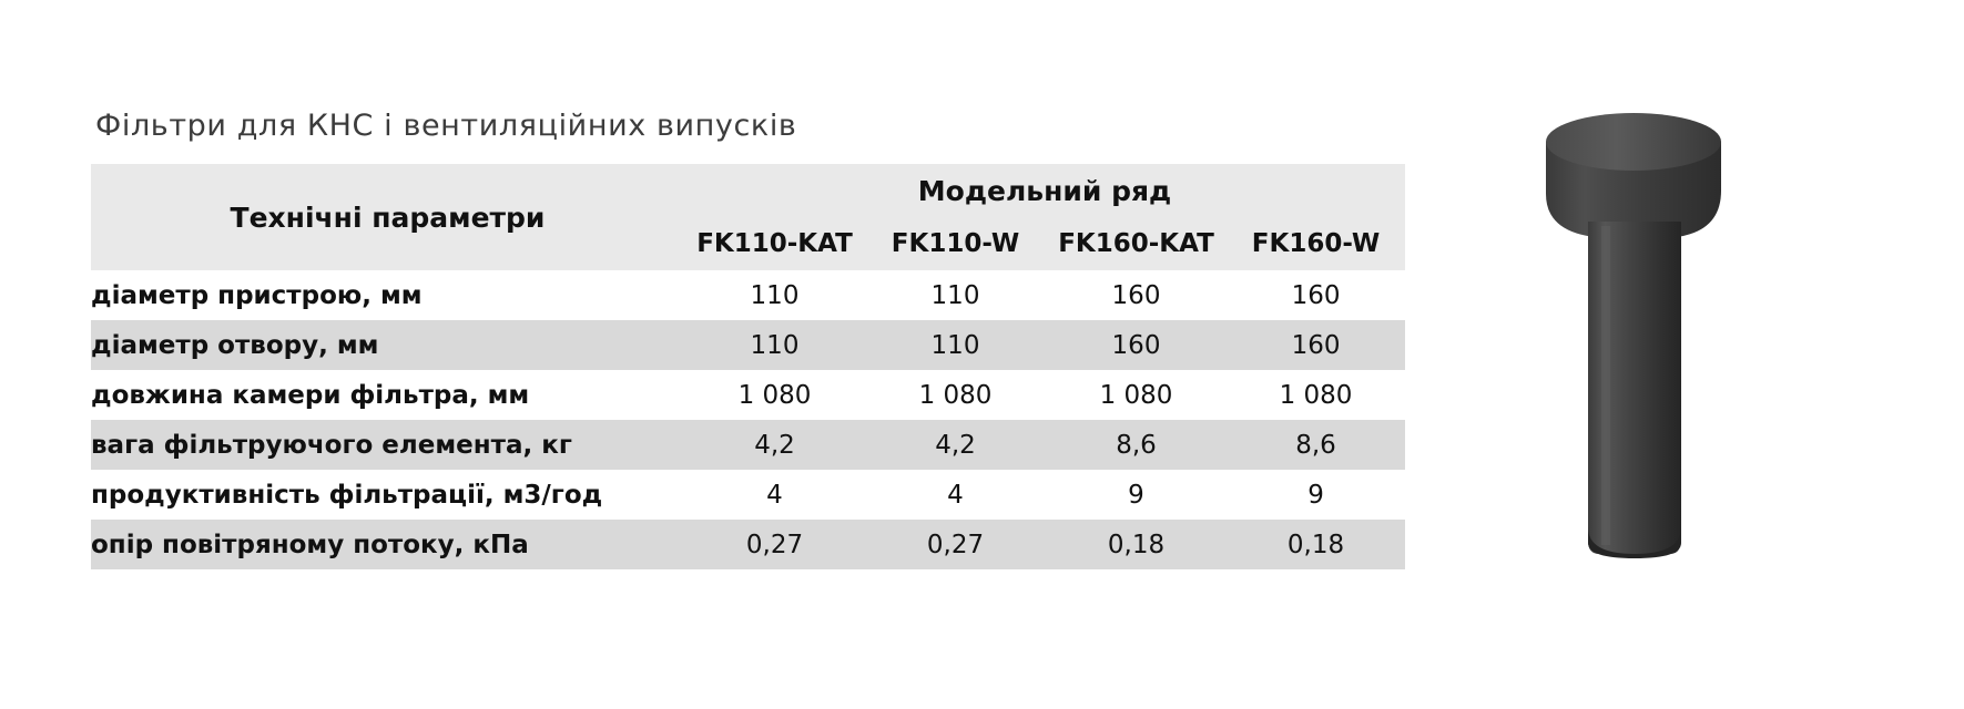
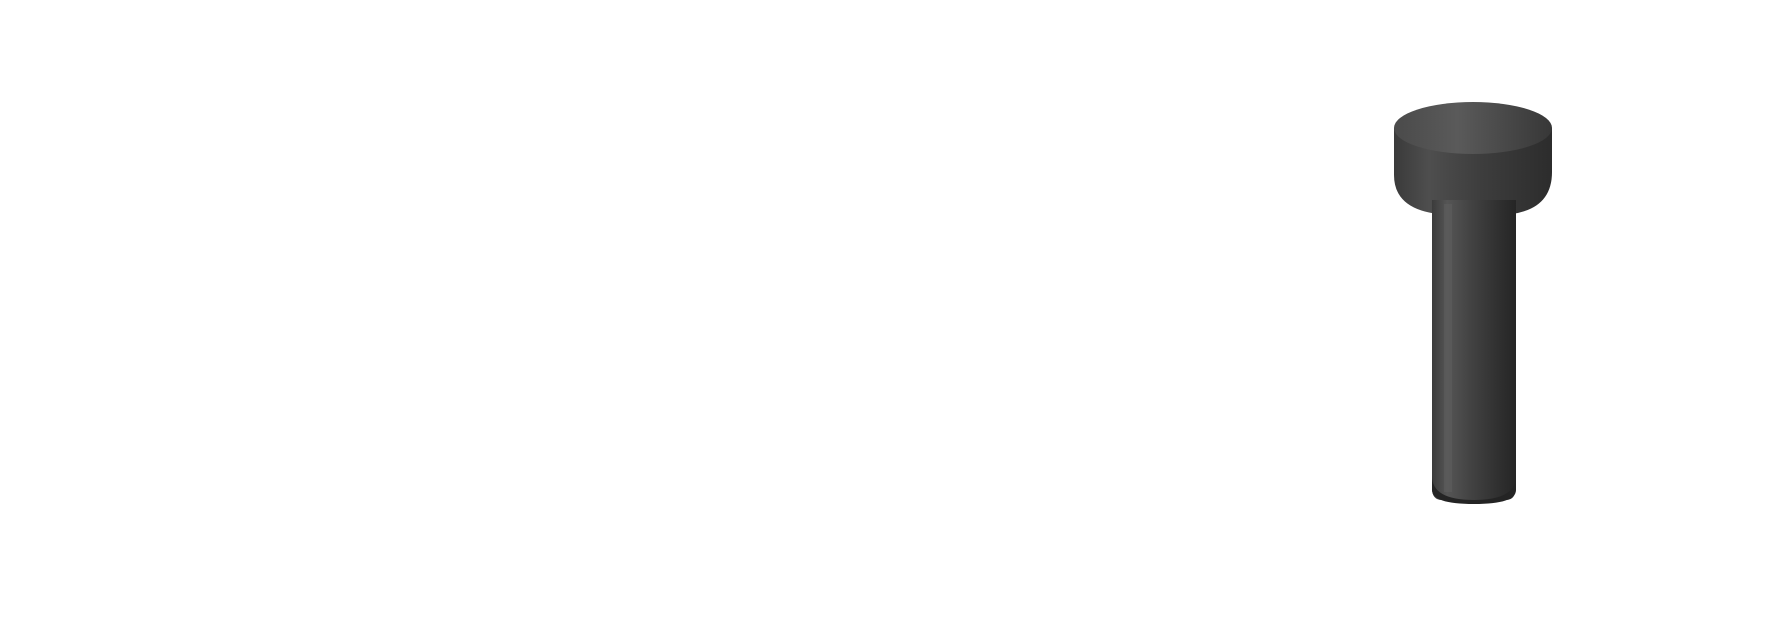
- Фільтри для КНС і вентиляційних випусків
- Технічні параметри	Модельний ряд
- FK110-KAT	FK110-W	FK160-KAT	FK160-W
- діаметр пристрою, мм	110	110	160	160
- діаметр отвору, мм	110	110	160	160
- довжина камери фільтра, мм	1 080	1 080	1 080	1 080
- вага фільтруючого елемента, кг	4,2	4,2	8,6	8,6
- продуктивність фільтрації, м3/год	4	4	9	9
- опір повітряному потоку, кПа	0,27	0,27	0,18	0,18
